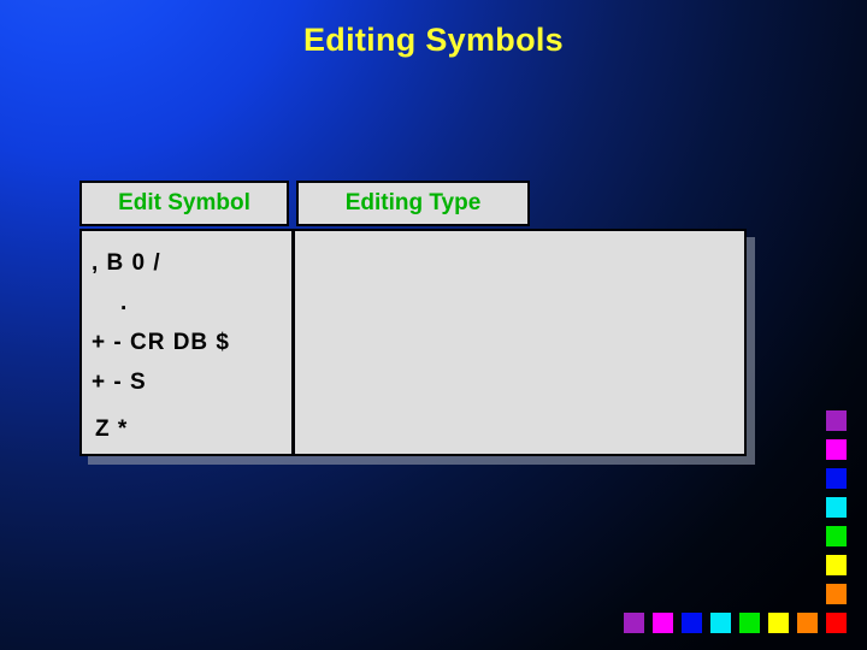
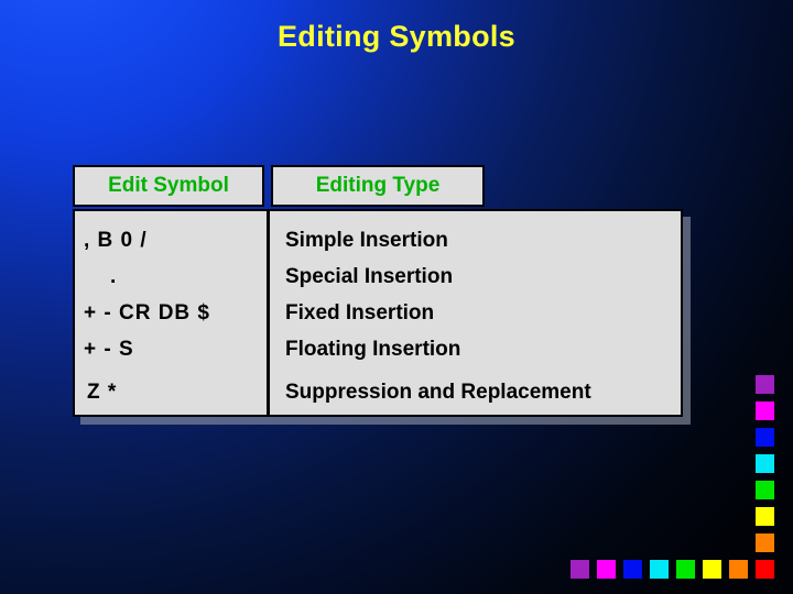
  Editing Symbols
  Edit Symbol
  Editing Type
  , B 0 /
  .
  + - CR DB $
  + - S
  Z *
+ Simple Insertion
+ Special Insertion
+ Fixed Insertion
+ Floating Insertion
+ Suppression and Replacement
